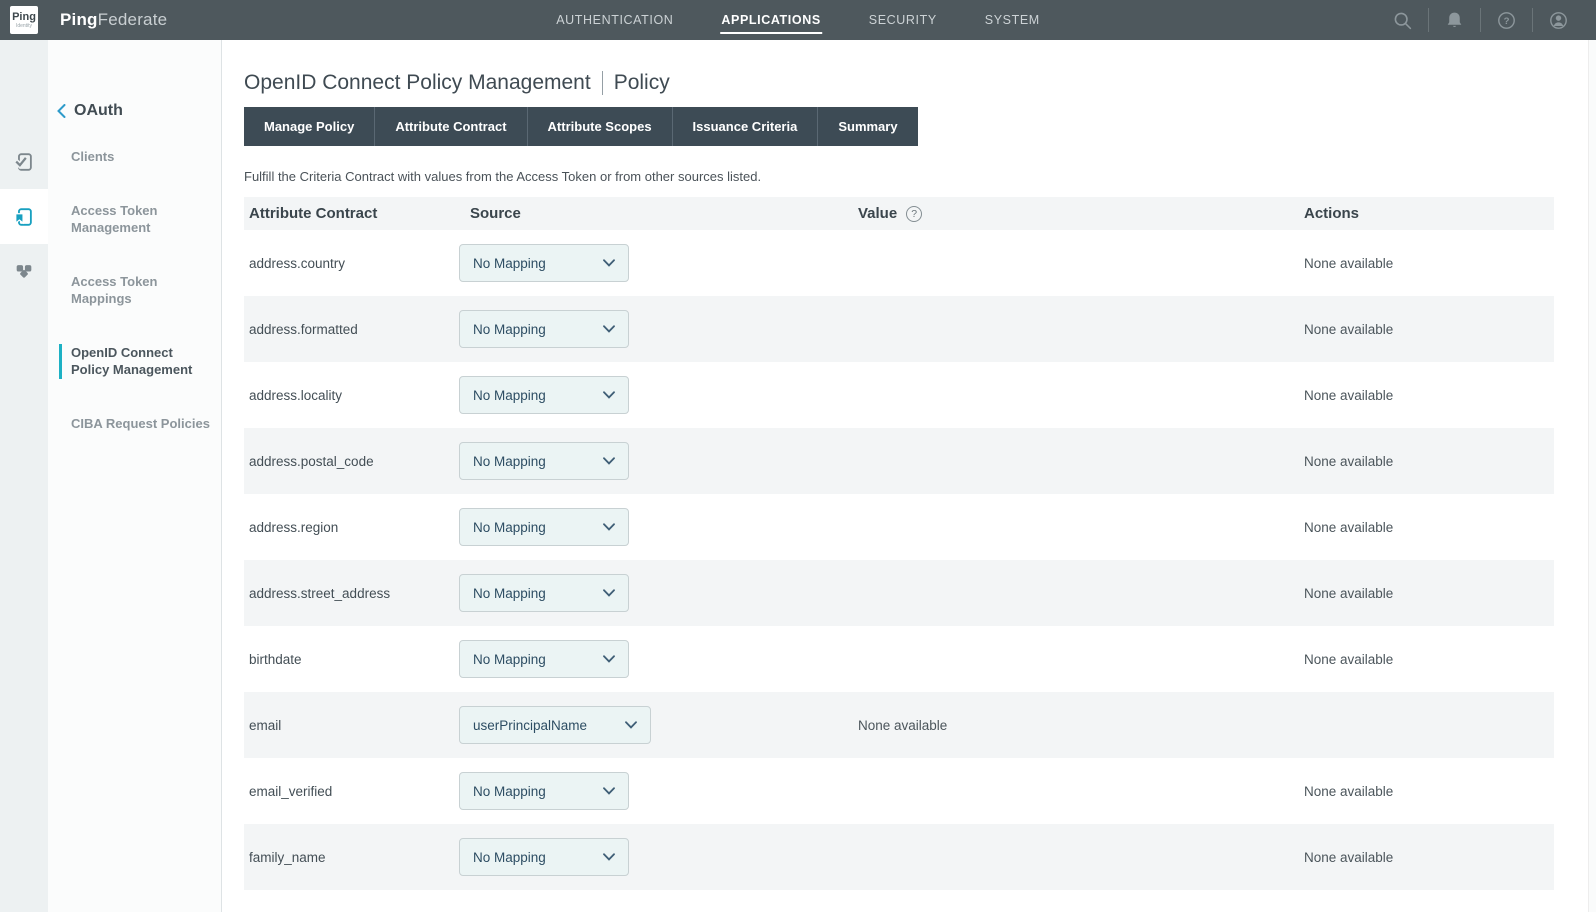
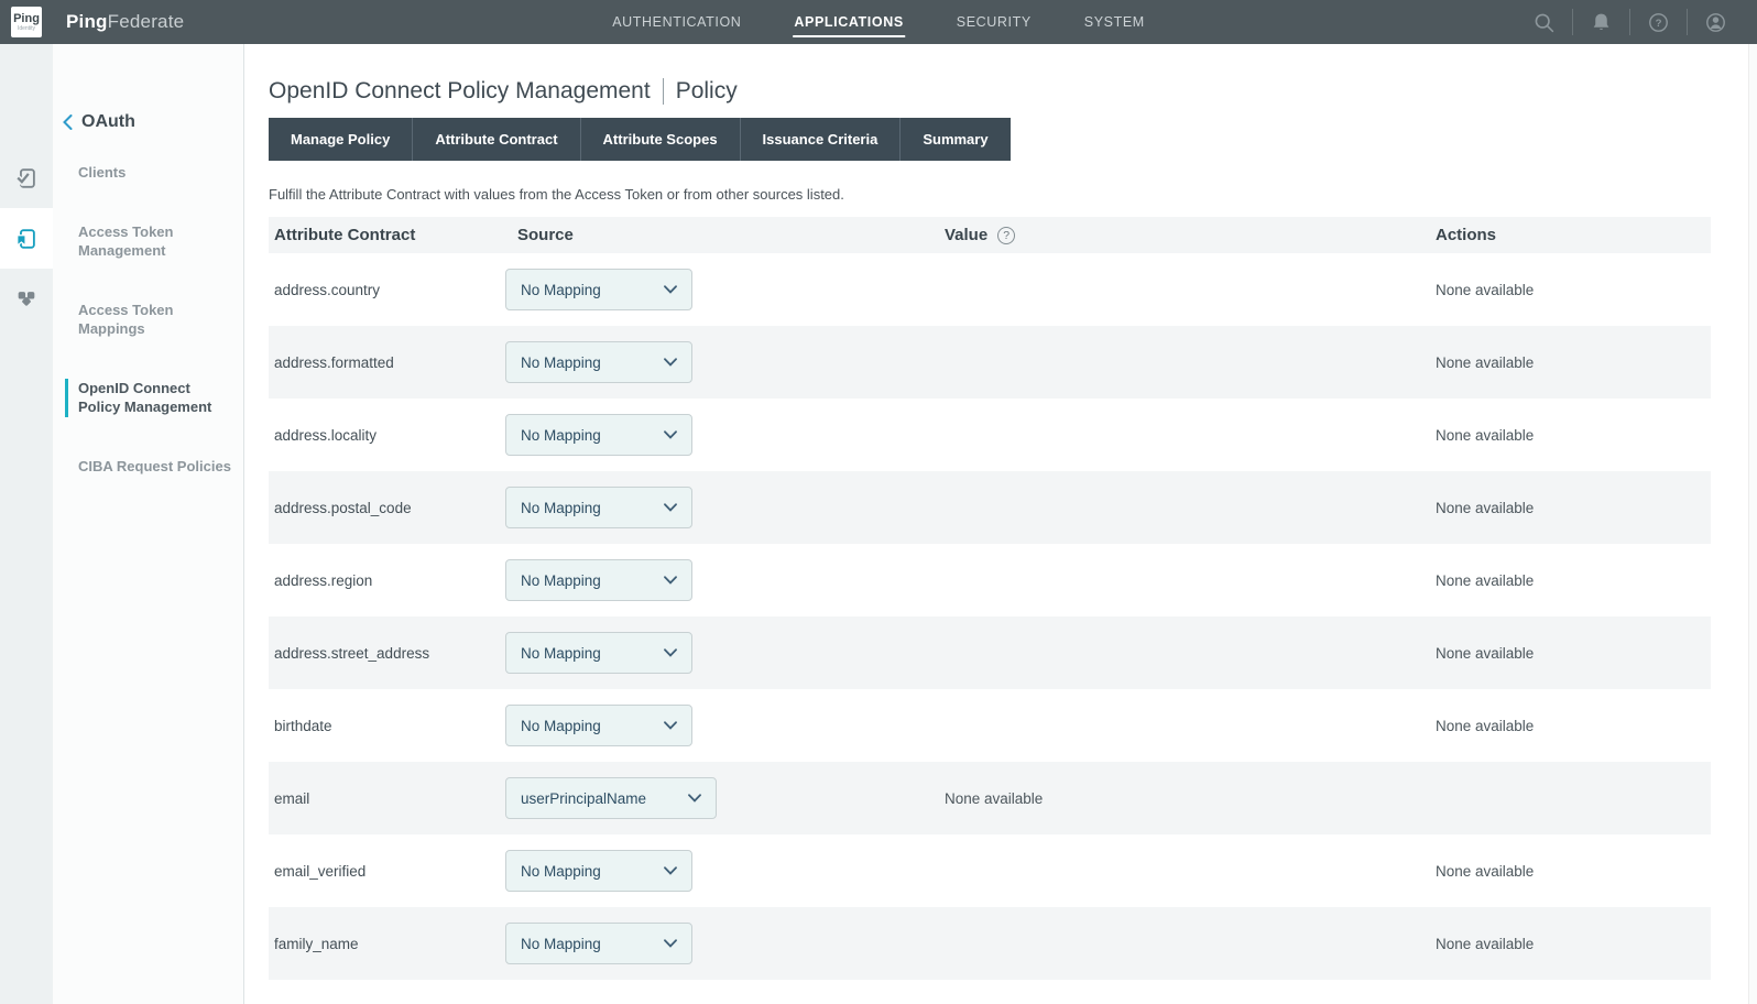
  Ping
  PingFederate
  AUTHENTICATION
  APPLICATIONS
  SECURITY
  SYSTEM
  ?
  OAuth
  Clients
  Access Token Management
  Access Token Mappings
  OpenID Connect Policy Management
  CIBA Request Policies
  OpenID Connect Policy Management
  Policy
  Manage Policy
  Attribute Contract
  Attribute Scopes
  Issuance Criteria
  Summary
- Fulfill the Criteria Contract with values from the Access Token or from other sources listed.
+ Fulfill the Attribute Contract with values from the Access Token or from other sources listed.
  Attribute Contract
  Source
  Value
  ?
  Actions
  address.country
  No Mapping
  None available
  address.formatted
  No Mapping
  None available
  address.locality
  No Mapping
  None available
  address.postal_code
  No Mapping
  None available
  address.region
  No Mapping
  None available
  address.street_address
  No Mapping
  None available
  birthdate
  No Mapping
  None available
  email
  userPrincipalName
  None available
  email_verified
  No Mapping
  None available
  family_name
  No Mapping
  None available
